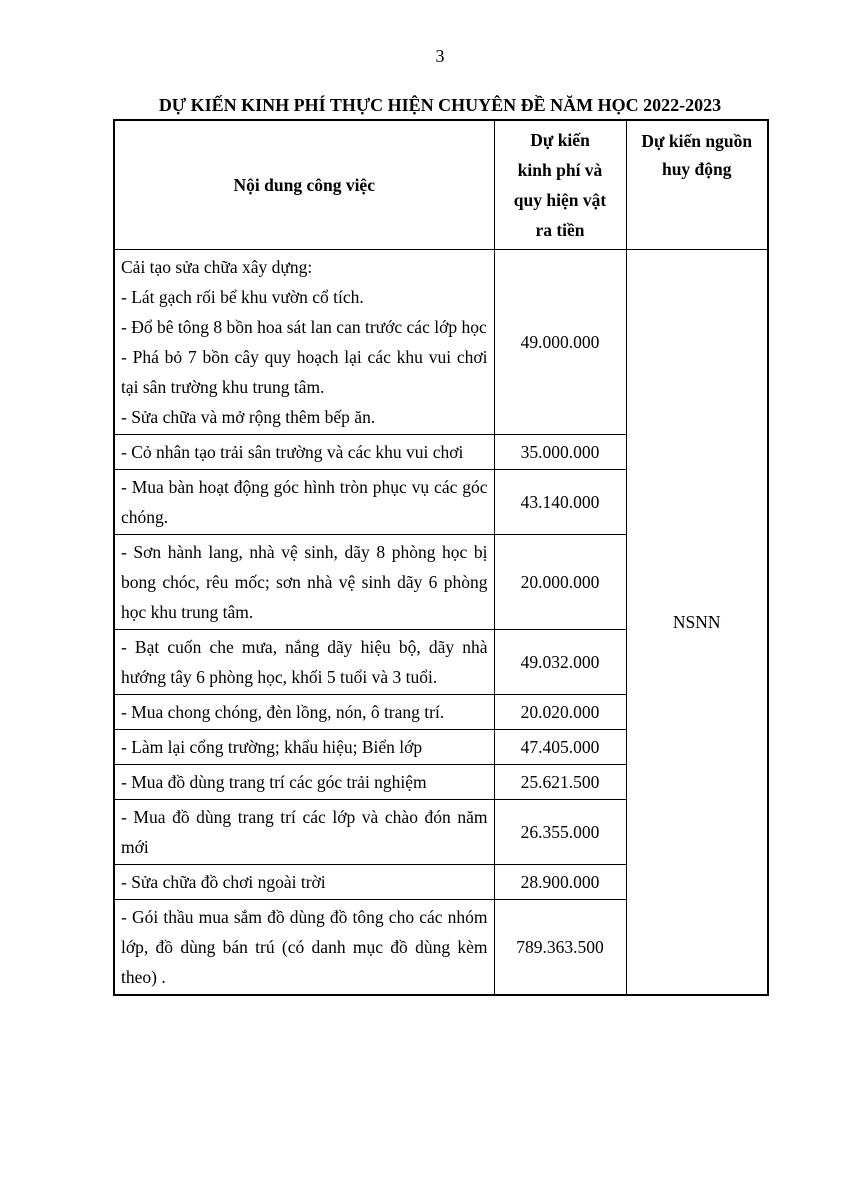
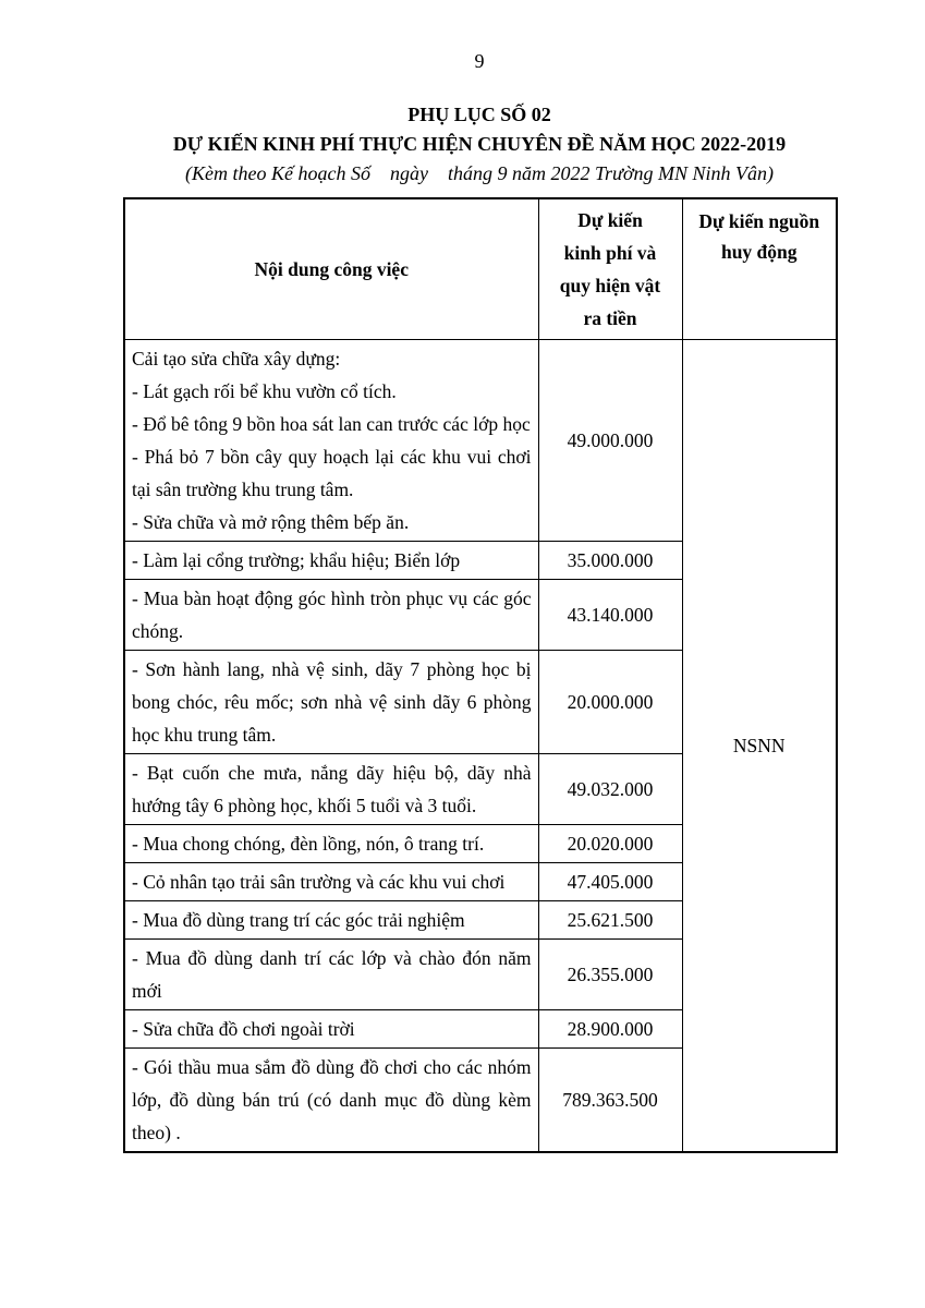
- 3
+ 9
+ PHỤ LỤC SỐ 02
- DỰ KIẾN KINH PHÍ THỰC HIỆN CHUYÊN ĐỀ NĂM HỌC 2022-2023
+ DỰ KIẾN KINH PHÍ THỰC HIỆN CHUYÊN ĐỀ NĂM HỌC 2022-2019
+ (Kèm theo Kế hoạch Số ngày tháng 9 năm 2022 Trường MN Ninh Vân)
  Nội dung công việc	Dự kiếnkinh phí vàquy hiện vậtra tiền	Dự kiến nguồnhuy động
- Cải tạo sửa chữa xây dựng:- Lát gạch rối bể khu vườn cổ tích.- Đổ bê tông 8 bồn hoa sát lan can trước các lớp học- Phá bỏ 7 bồn cây quy hoạch lại các khu vui chơi tại sân trường khu trung tâm.- Sửa chữa và mở rộng thêm bếp ăn.	49.000.000	NSNN
+ Cải tạo sửa chữa xây dựng:- Lát gạch rối bể khu vườn cổ tích.- Đổ bê tông 9 bồn hoa sát lan can trước các lớp học- Phá bỏ 7 bồn cây quy hoạch lại các khu vui chơi tại sân trường khu trung tâm.- Sửa chữa và mở rộng thêm bếp ăn.	49.000.000	NSNN
- - Cỏ nhân tạo trải sân trường và các khu vui chơi	35.000.000
+ - Làm lại cổng trường; khẩu hiệu; Biển lớp	35.000.000
  - Mua bàn hoạt động góc hình tròn phục vụ các góc chóng.	43.140.000
- - Sơn hành lang, nhà vệ sinh, dãy 8 phòng học bị bong chóc, rêu mốc; sơn nhà vệ sinh dãy 6 phòng học khu trung tâm.	20.000.000
+ - Sơn hành lang, nhà vệ sinh, dãy 7 phòng học bị bong chóc, rêu mốc; sơn nhà vệ sinh dãy 6 phòng học khu trung tâm.	20.000.000
  - Bạt cuốn che mưa, nắng dãy hiệu bộ, dãy nhà hướng tây 6 phòng học, khối 5 tuổi và 3 tuổi.	49.032.000
  - Mua chong chóng, đèn lồng, nón, ô trang trí.	20.020.000
- - Làm lại cổng trường; khẩu hiệu; Biển lớp	47.405.000
+ - Cỏ nhân tạo trải sân trường và các khu vui chơi	47.405.000
  - Mua đồ dùng trang trí các góc trải nghiệm	25.621.500
- - Mua đồ dùng trang trí các lớp và chào đón năm mới	26.355.000
+ - Mua đồ dùng danh trí các lớp và chào đón năm mới	26.355.000
  - Sửa chữa đồ chơi ngoài trời	28.900.000
- - Gói thầu mua sắm đồ dùng đồ tông cho các nhóm lớp, đồ dùng bán trú (có danh mục đồ dùng kèm theo) .	789.363.500
+ - Gói thầu mua sắm đồ dùng đồ chơi cho các nhóm lớp, đồ dùng bán trú (có danh mục đồ dùng kèm theo) .	789.363.500
